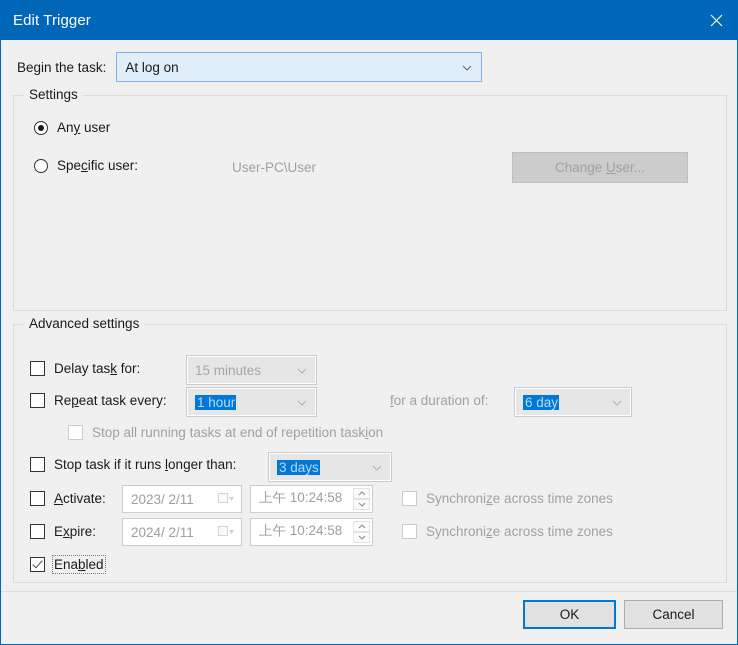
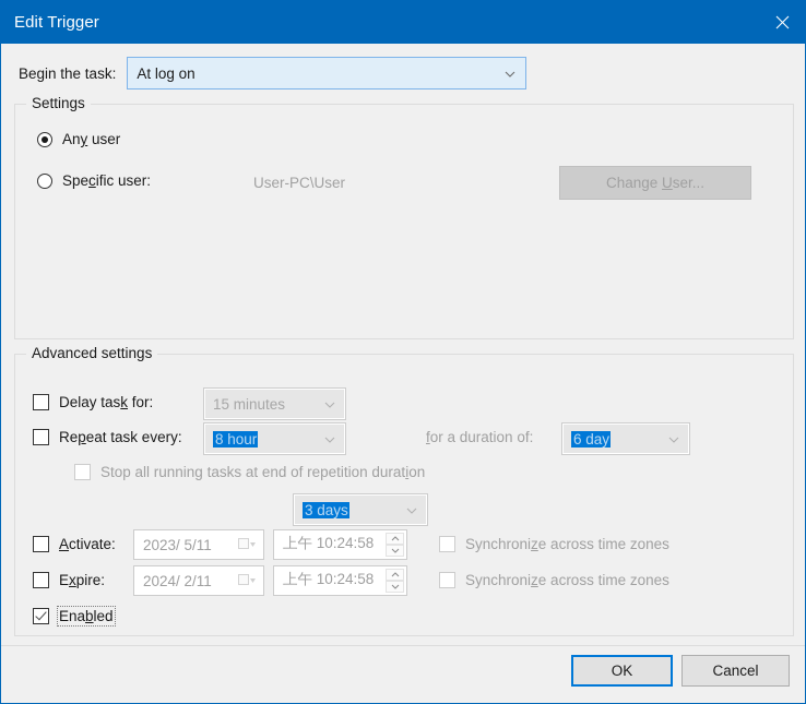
  Edit Trigger
  Begin the task:
  At log on
  Settings
  Any user
  Specific user:
  User-PC\User
  Change User...
  Advanced settings
  Delay task for:
  15 minutes
  Repeat task every:
- 1 hour
+ 8 hour
  for a duration of:
  6 day
- Stop all running tasks at end of repetition taskion
+ Stop all running tasks at end of repetition duration
- Stop task if it runs longer than:
  3 days
  Activate:
- 2023/ 2/11
+ 2023/ 5/11
  上午 10:24:58
  Synchronize across time zones
  Expire:
  2024/ 2/11
  上午 10:24:58
  Synchronize across time zones
  Enabled
  OK
  Cancel
